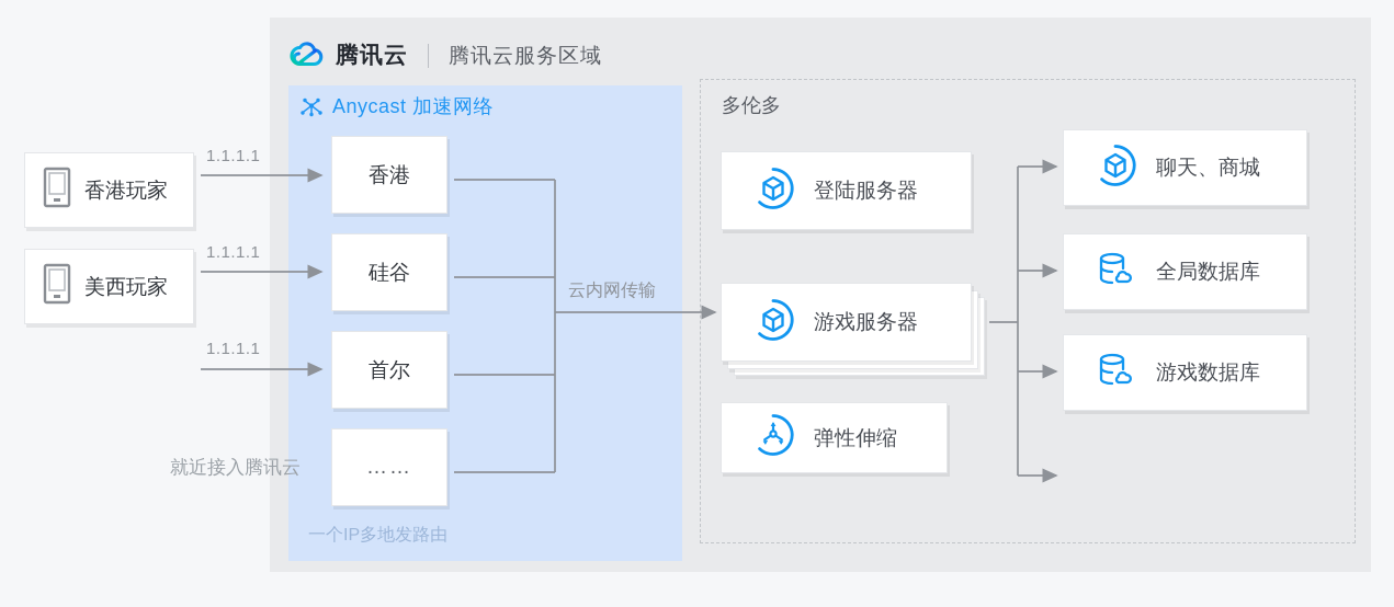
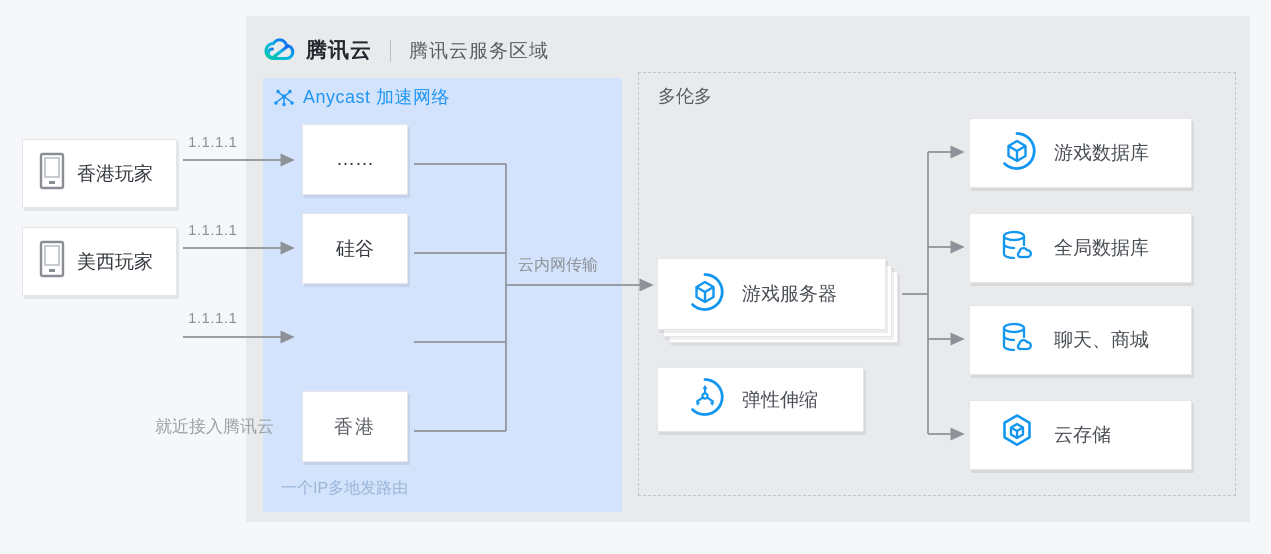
  腾讯云
  腾讯云服务区域
  Anycast 加速网络
- 香港
+ ……
  硅谷
- 首尔
- ……
+ 香港
  一个IP多地发路由
  香港玩家
  美西玩家
  1.1.1.1
  1.1.1.1
  1.1.1.1
  就近接入腾讯云
  云内网传输
  多伦多
- 登陆服务器
  游戏服务器
  弹性伸缩
- 聊天、商城
+ 游戏数据库
  全局数据库
- 游戏数据库
+ 聊天、商城
+ 云存储
